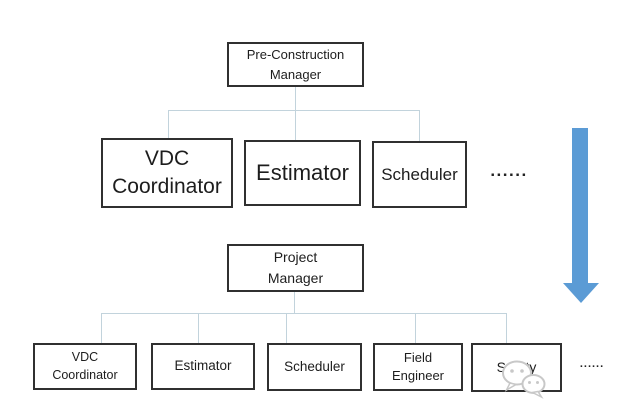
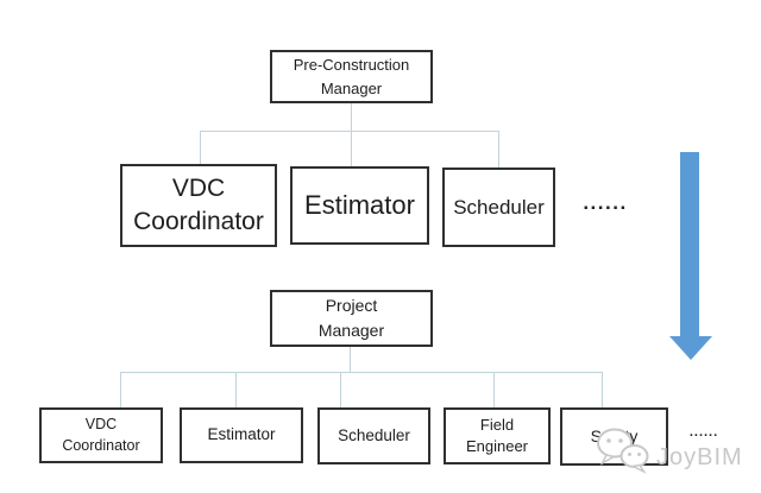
  Pre-Construction
  Manager
  VDC
  Coordinator
  Estimator
  Scheduler
  ......
  Project
  Manager
  VDC
  Coordinator
  Estimator
  Scheduler
  Field
  Engineer
  ......
+ JoyBIM
